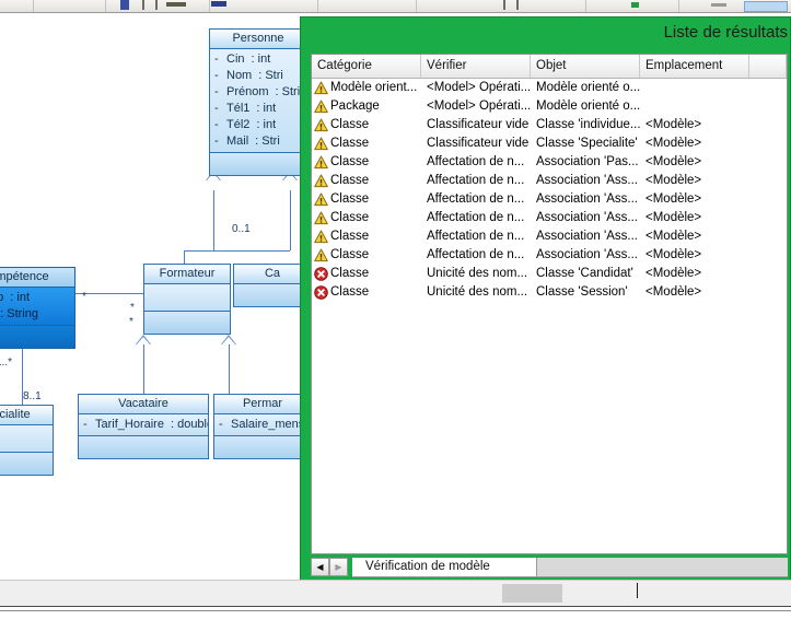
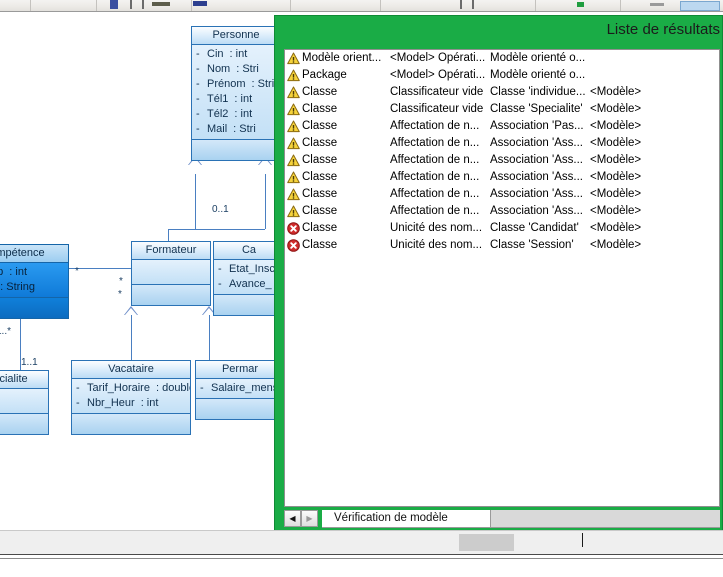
  Personne
  - Cin : int
  - Nom : Stri
  - Prénom : Stri
  - Tél1 : int
  - Tél2 : int
  - Mail : Stri
  mpétence
  p : int
  : String
  Formateur
  Ca
+ - Etat_Insc
+ - Avance_
  cialite
  Vacataire
  - Tarif_Horaire : doubl
+ - Nbr_Heur : int
  Permar
  - Salaire_men
  0..1
  *
  *
  ..*
- 8..1
+ 1..1
  *
  Liste de résultats
- Catégorie
- Vérifier
- Objet
- Emplacement
  Modèle orient...
  <Model> Opérati...
  Modèle orienté o...
  Package
  <Model> Opérati...
  Modèle orienté o...
  Classe
  Classificateur vide
  Classe 'individue...
  <Modèle>
  Classe
  Classificateur vide
  Classe 'Specialite'
  <Modèle>
  Classe
  Affectation de n...
  Association 'Pas...
  <Modèle>
  Classe
  Affectation de n...
  Association 'Ass...
  <Modèle>
  Classe
  Affectation de n...
  Association 'Ass...
  <Modèle>
  Classe
  Affectation de n...
  Association 'Ass...
  <Modèle>
  Classe
  Affectation de n...
  Association 'Ass...
  <Modèle>
  Classe
  Affectation de n...
  Association 'Ass...
  <Modèle>
  Classe
  Unicité des nom...
  Classe 'Candidat'
  <Modèle>
  Classe
  Unicité des nom...
  Classe 'Session'
  <Modèle>
  ◀
  ▶
  Vérification de modèle
